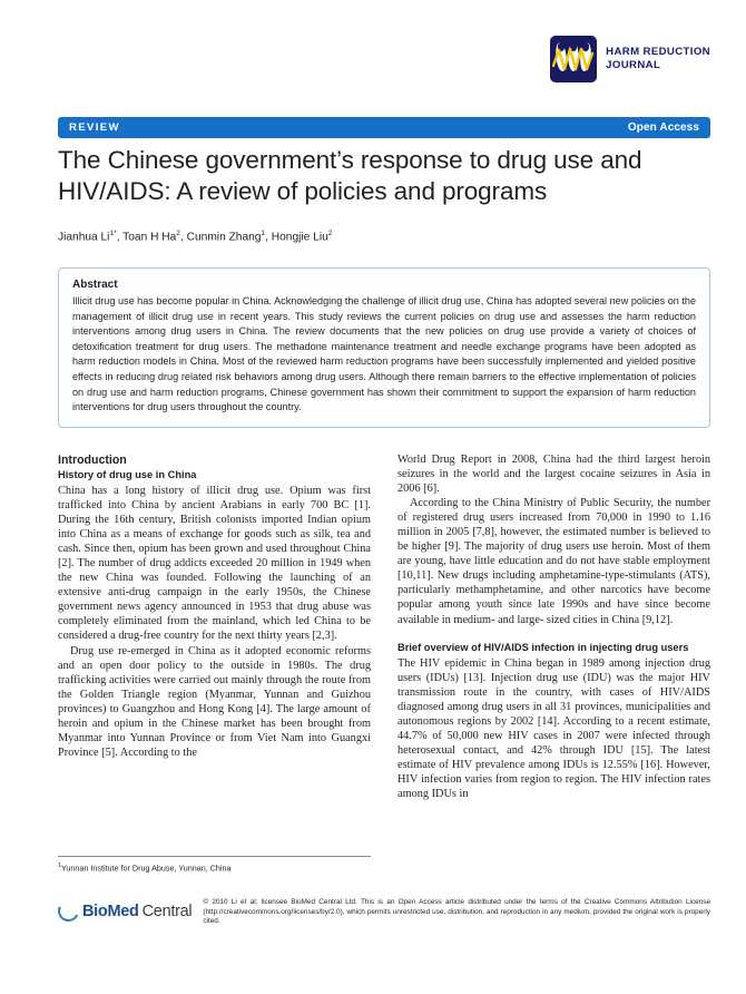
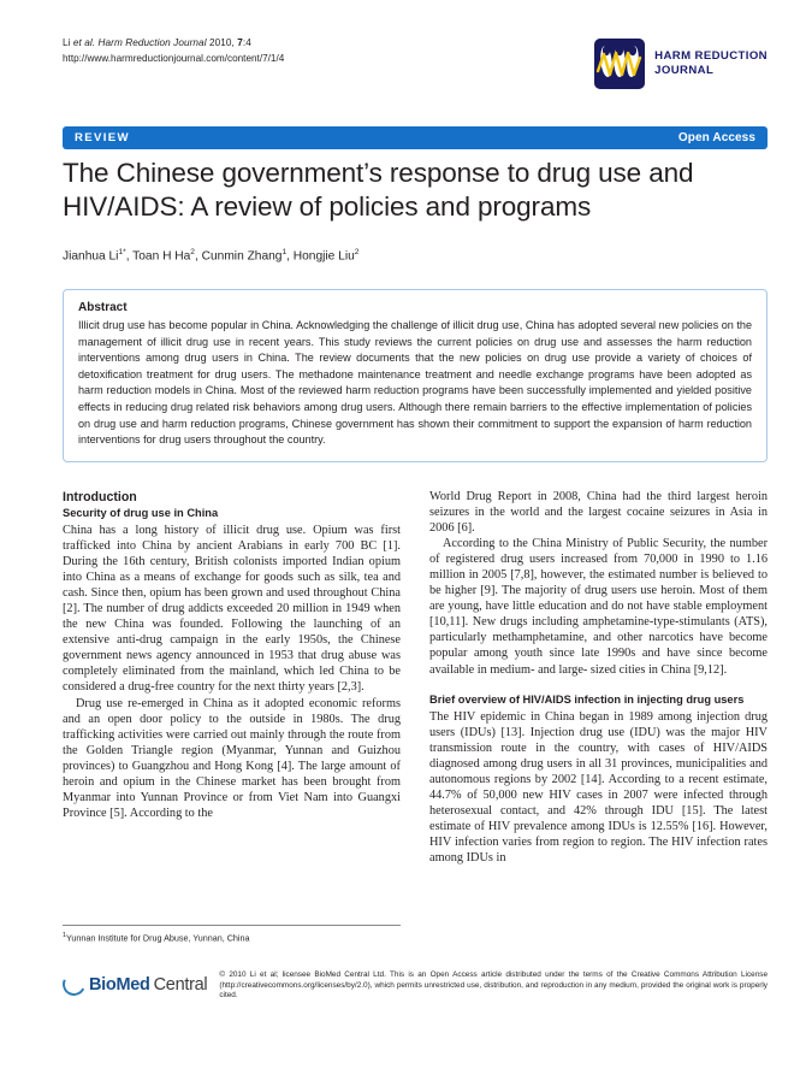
+ Li et al. Harm Reduction Journal 2010, 7:4
+ http://www.harmreductionjournal.com/content/7/1/4
  HARM REDUCTION
  JOURNAL
  REVIEW
  Open Access
  The Chinese government’s response to drug use and HIV/AIDS: A review of policies and programs
  Jianhua Li , Toan H Ha , Cunmin Zhang , Hongjie Liu
  Abstract
  Illicit drug use has become popular in China. Acknowledging the challenge of illicit drug use, China has adopted several new policies on the management of illicit drug use in recent years. This study reviews the current policies on drug use and assesses the harm reduction interventions among drug users in China. The review documents that the new policies on drug use provide a variety of choices of detoxification treatment for drug users. The methadone maintenance treatment and needle exchange programs have been adopted as harm reduction models in China. Most of the reviewed harm reduction programs have been successfully implemented and yielded positive effects in reducing drug related risk behaviors among drug users. Although there remain barriers to the effective implementation of policies on drug use and harm reduction programs, Chinese government has shown their commitment to support the expansion of harm reduction interventions for drug users throughout the country.
  Introduction
- History of drug use in China
+ Security of drug use in China
  China has a long history of illicit drug use. Opium was first trafficked into China by ancient Arabians in early 700 BC [1]. During the 16th century, British colonists imported Indian opium into China as a means of exchange for goods such as silk, tea and cash. Since then, opium has been grown and used throughout China [2]. The number of drug addicts exceeded 20 million in 1949 when the new China was founded. Following the launching of an extensive anti-drug campaign in the early 1950s, the Chinese government news agency announced in 1953 that drug abuse was completely eliminated from the mainland, which led China to be considered a drug-free country for the next thirty years [2,3].
  Drug use re-emerged in China as it adopted economic reforms and an open door policy to the outside in 1980s. The drug trafficking activities were carried out mainly through the route from the Golden Triangle region (Myanmar, Yunnan and Guizhou provinces) to Guangzhou and Hong Kong [4]. The large amount of heroin and opium in the Chinese market has been brought from Myanmar into Yunnan Province or from Viet Nam into Guangxi Province [5]. According to the
  World Drug Report in 2008, China had the third largest heroin seizures in the world and the largest cocaine seizures in Asia in 2006 [6].
  According to the China Ministry of Public Security, the number of registered drug users increased from 70,000 in 1990 to 1.16 million in 2005 [7,8], however, the estimated number is believed to be higher [9]. The majority of drug users use heroin. Most of them are young, have little education and do not have stable employment [10,11]. New drugs including amphetamine-type-stimulants (ATS), particularly methamphetamine, and other narcotics have become popular among youth since late 1990s and have since become available in medium- and large- sized cities in China [9,12].
  Brief overview of HIV/AIDS infection in injecting drug users
  The HIV epidemic in China began in 1989 among injection drug users (IDUs) [13]. Injection drug use (IDU) was the major HIV transmission route in the country, with cases of HIV/AIDS diagnosed among drug users in all 31 provinces, municipalities and autonomous regions by 2002 [14]. According to a recent estimate, 44.7% of 50,000 new HIV cases in 2007 were infected through heterosexual contact, and 42% through IDU [15]. The latest estimate of HIV prevalence among IDUs is 12.55% [16]. However, HIV infection varies from region to region. The HIV infection rates among IDUs in
  Yunnan Institute for Drug Abuse, Yunnan, China
  BioMed
  Central
